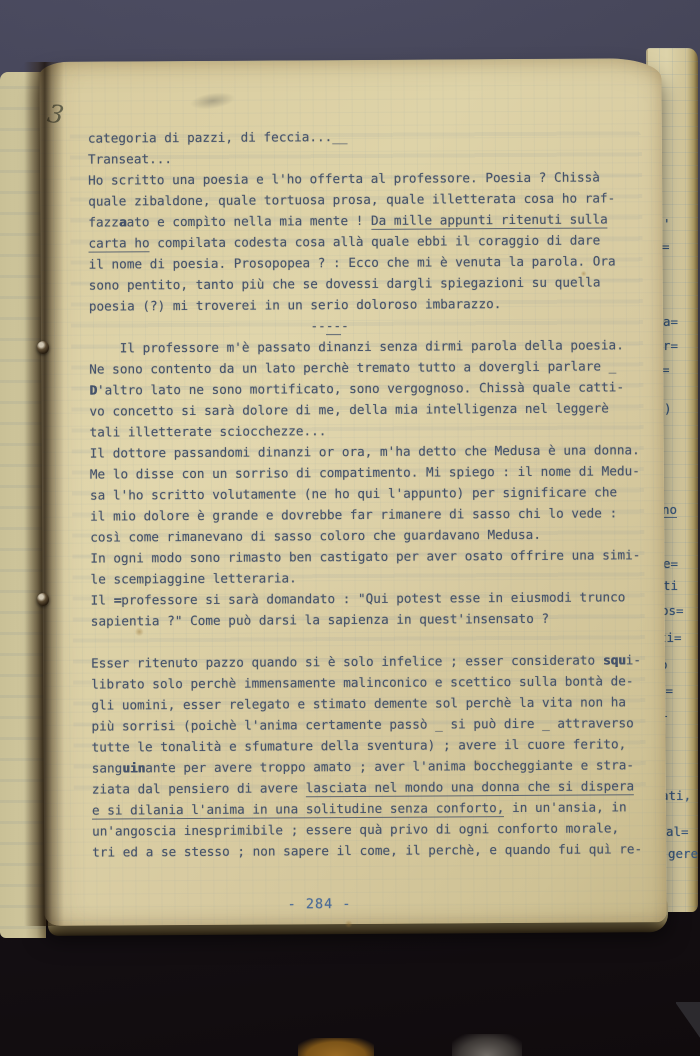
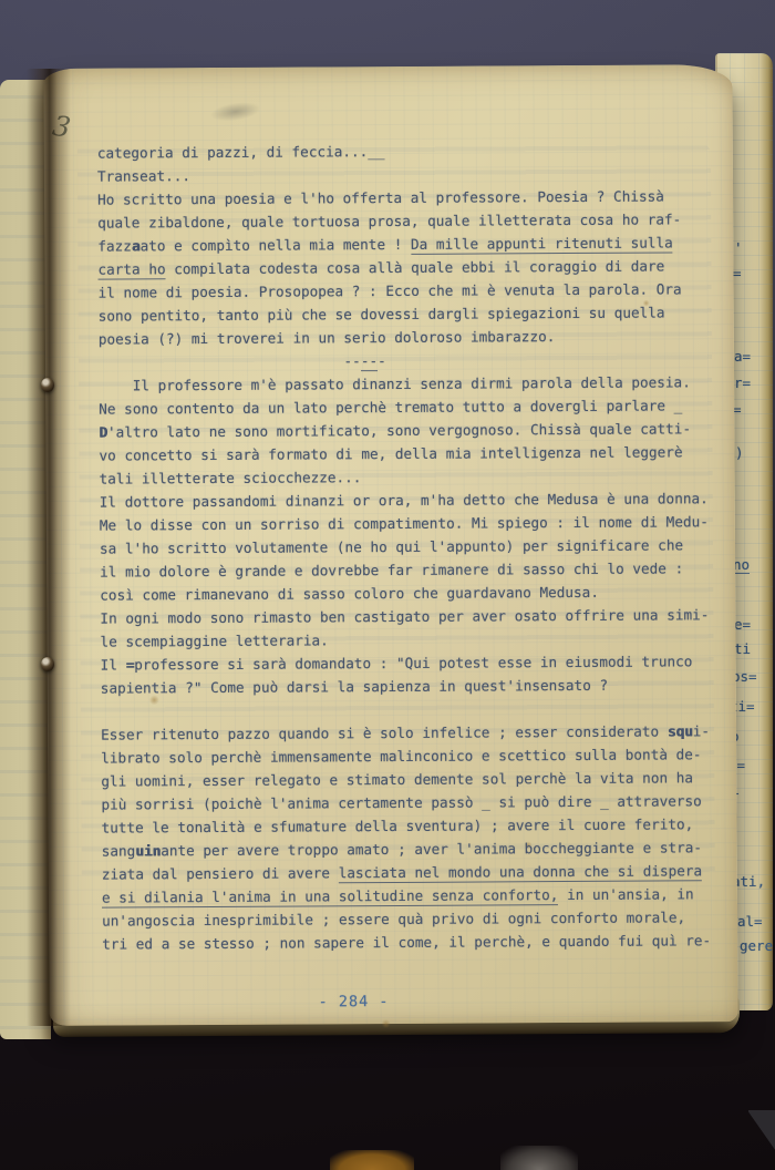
  '
  =
  a=
  r=
  =
  )
  no
  e=
  ti
  os=
  ti,
  al=
  gere
  categoria di pazzi, di feccia...__
  Transeat...
  Ho scritto una poesia e l'ho offerta al professore. Poesia ? Chissà
  quale zibaldone, quale tortuosa prosa, quale illetterata cosa ho raf-
  fazzaato e compìto nella mia mente ! Da mille appunti ritenuti sulla
  carta ho compilata codesta cosa allà quale ebbi il coraggio di dare
  il nome di poesia. Prosopopea ? : Ecco che mi è venuta la parola. Ora
  sono pentito, tanto più che se dovessi dargli spiegazioni su quella
  poesia (?) mi troverei in un serio doloroso imbarazzo.
  -----
  Il professore m'è passato dinanzi senza dirmi parola della poesia.
  Ne sono contento da un lato perchè tremato tutto a dovergli parlare _
  D'altro lato ne sono mortificato, sono vergognoso. Chissà quale catti-
- vo concetto si sarà dolore di me, della mia intelligenza nel leggerè
+ vo concetto si sarà formato di me, della mia intelligenza nel leggerè
  tali illetterate sciocchezze...
  Il dottore passandomi dinanzi or ora, m'ha detto che Medusa è una donna.
  Me lo disse con un sorriso di compatimento. Mi spiego : il nome di Medu-
  sa l'ho scritto volutamente (ne ho qui l'appunto) per significare che
  il mio dolore è grande e dovrebbe far rimanere di sasso chi lo vede :
  così come rimanevano di sasso coloro che guardavano Medusa.
  In ogni modo sono rimasto ben castigato per aver osato offrire una simi-
  le scempiaggine letteraria.
  Il =professore si sarà domandato : "Qui potest esse in eiusmodi trunco
  sapientia ?" Come può darsi la sapienza in quest'insensato ?
  Esser ritenuto pazzo quando si è solo infelice ; esser considerato squi-
  librato solo perchè immensamente malinconico e scettico sulla bontà de-
  gli uomini, esser relegato e stimato demente sol perchè la vita non ha
  più sorrisi (poichè l'anima certamente passò _ si può dire _ attraverso
  tutte le tonalità e sfumature della sventura) ; avere il cuore ferito,
  sanguinante per avere troppo amato ; aver l'anima boccheggiante e stra-
  ziata dal pensiero di avere lasciata nel mondo una donna che si dispera
  e si dilania l'anima in una solitudine senza conforto, in un'ansia, in
  un'angoscia inesprimibile ; essere quà privo di ogni conforto morale,
  tri ed a se stesso ; non sapere il come, il perchè, e quando fui quì re-
  - 284 -
